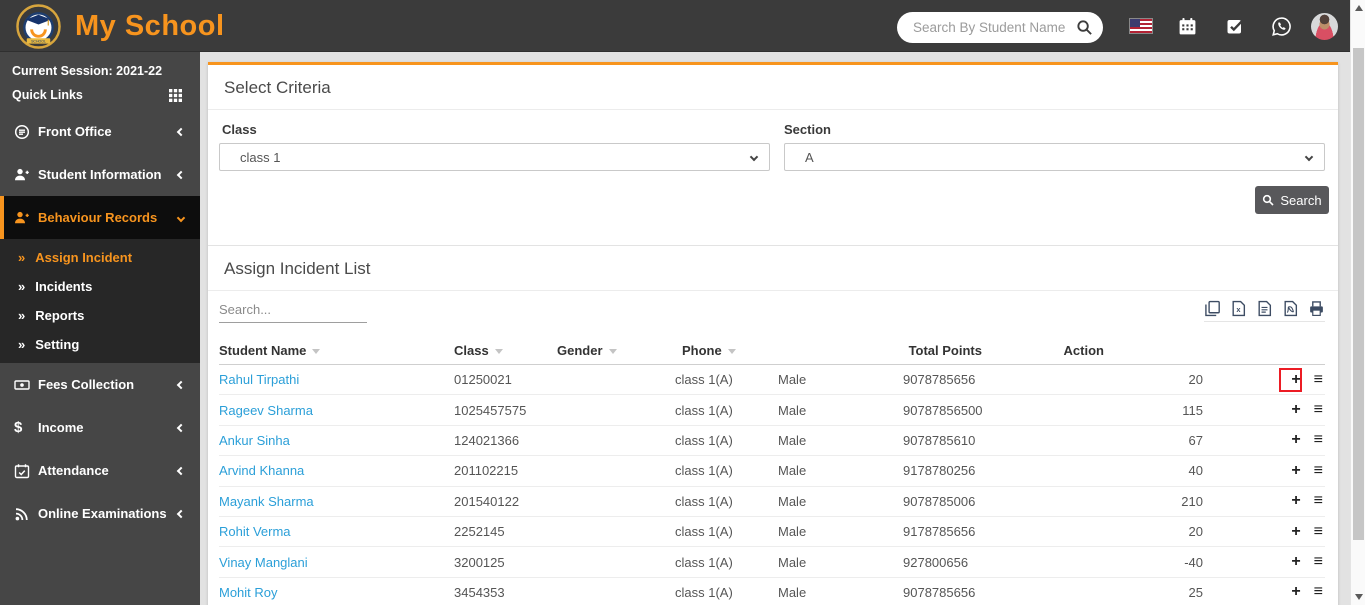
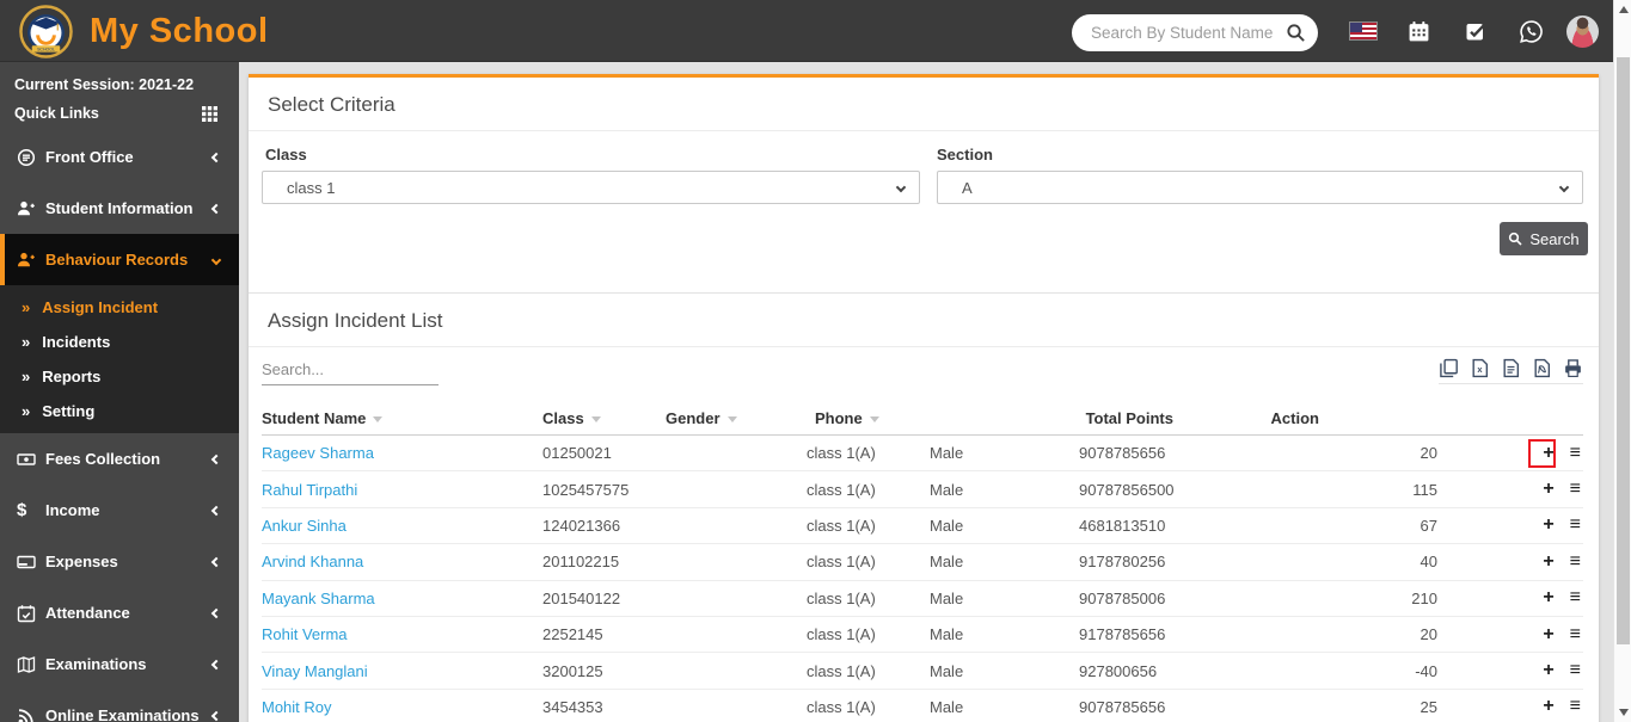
  My School
  Search By Student Name
  Current Session: 2021-22
  Quick Links
  Front Office
  Student Information
  Behaviour Records
  »
  Assign Incident
  »
  Incidents
  »
  Reports
  »
  Setting
  Fees Collection
  $
  Income
+ Expenses
  Attendance
+ Examinations
  Online Examinations
  Select Criteria
  Class
  class 1
  Section
  A
  Search
  Assign Incident List
  Search...
  x
  Student Name
  Class
  Gender
  Phone
  Total Points
  Action
- Rahul Tirpathi
+ Rageev Sharma
  01250021
  class 1(A)
  Male
  9078785656
  20
  +
  ≡
- Rageev Sharma
+ Rahul Tirpathi
  1025457575
  class 1(A)
  Male
  90787856500
  115
  +
  ≡
  Ankur Sinha
  124021366
  class 1(A)
  Male
- 9078785610
+ 4681813510
  67
  +
  ≡
  Arvind Khanna
  201102215
  class 1(A)
  Male
  9178780256
  40
  +
  ≡
  Mayank Sharma
  201540122
  class 1(A)
  Male
  9078785006
  210
  +
  ≡
  Rohit Verma
  2252145
  class 1(A)
  Male
  9178785656
  20
  +
  ≡
  Vinay Manglani
  3200125
  class 1(A)
  Male
  927800656
  -40
  +
  ≡
  Mohit Roy
  3454353
  class 1(A)
  Male
  9078785656
  25
  +
  ≡
